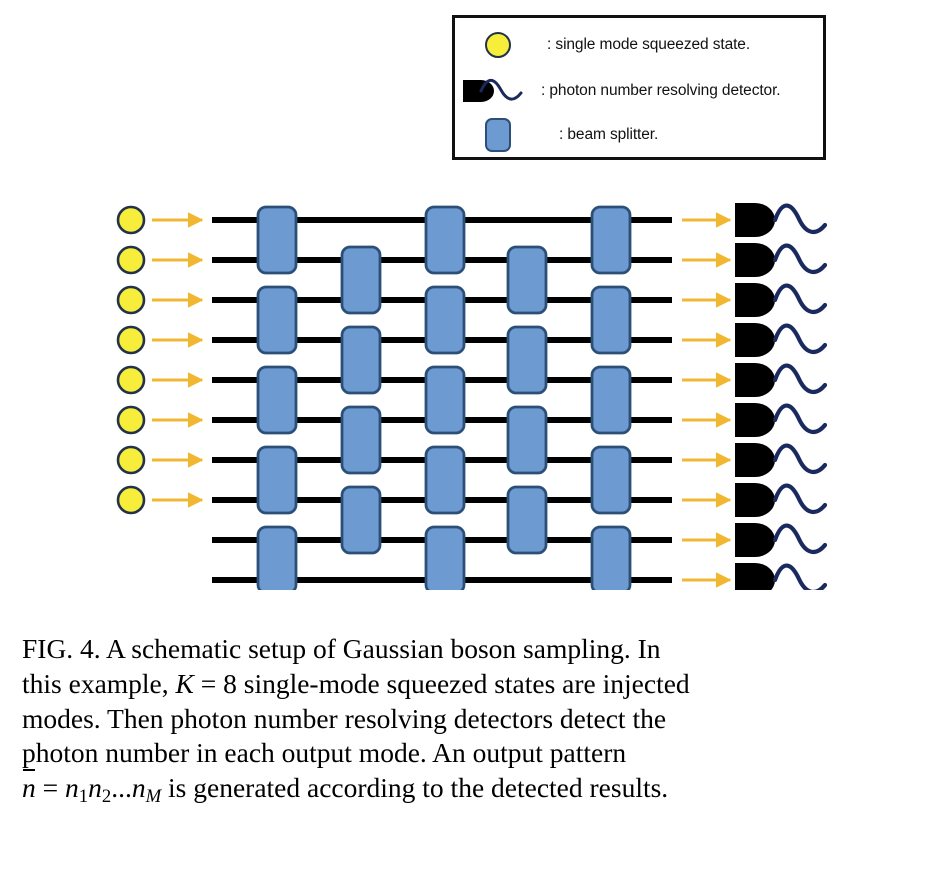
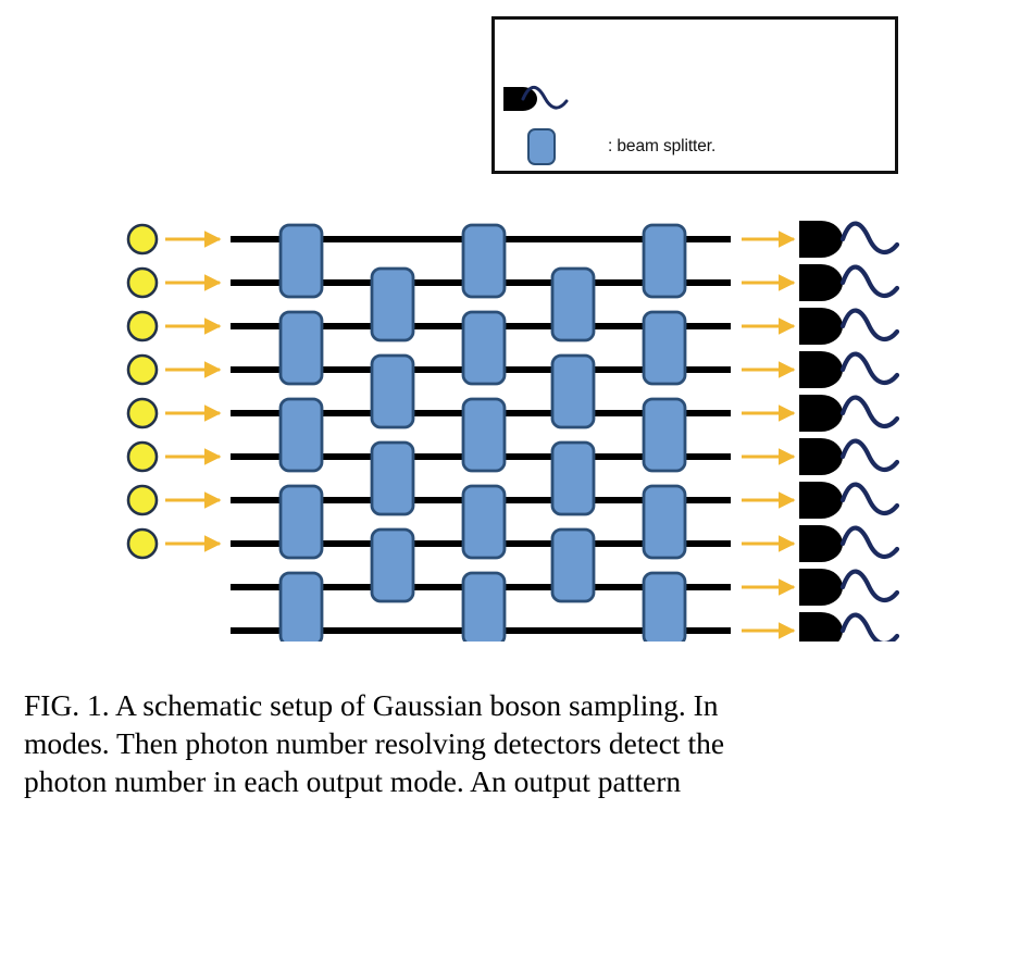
- : single mode squeezed state.
- : photon number resolving detector.
  : beam splitter.
- FIG. 4. A schematic setup of Gaussian boson sampling. In
+ FIG. 1. A schematic setup of Gaussian boson sampling. In
- this example, K = 8 single-mode squeezed states are injected
  modes. Then photon number resolving detectors detect the
  photon number in each output mode. An output pattern
- n = n1n2...nM is generated according to the detected results.
